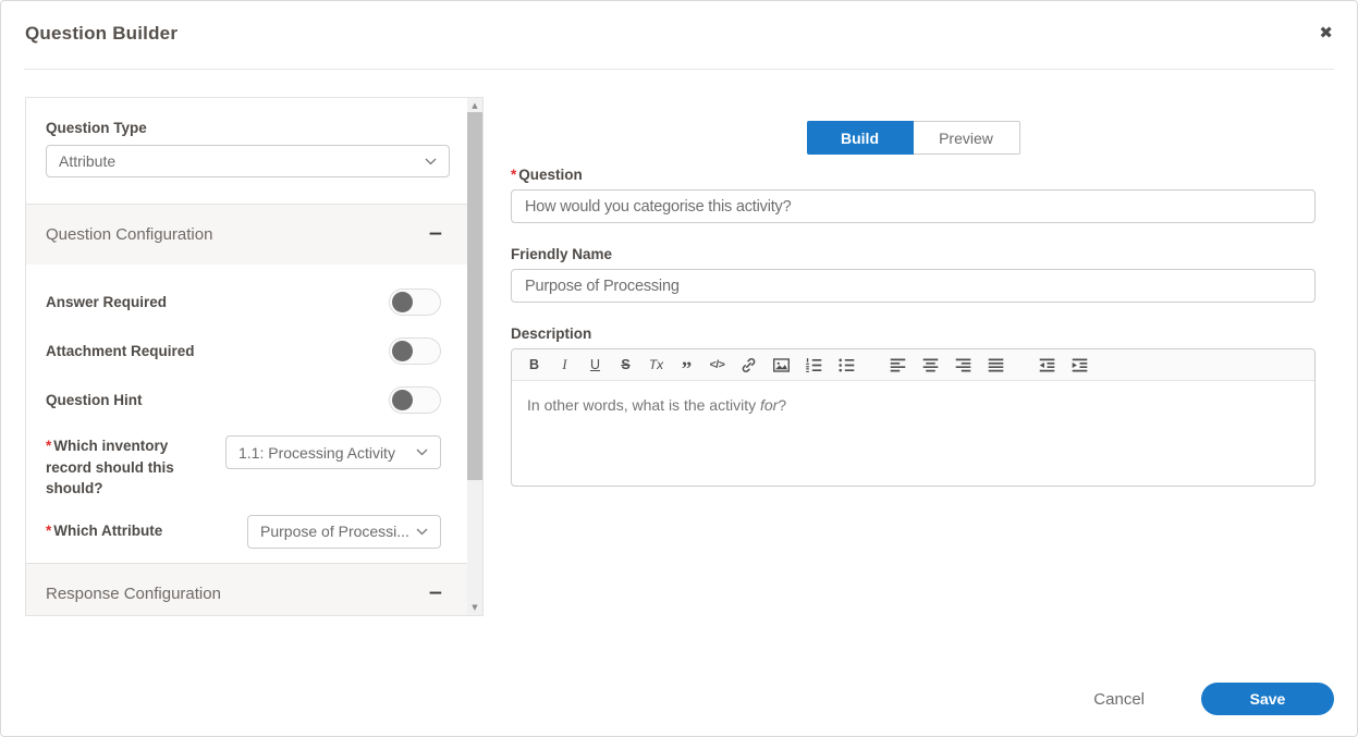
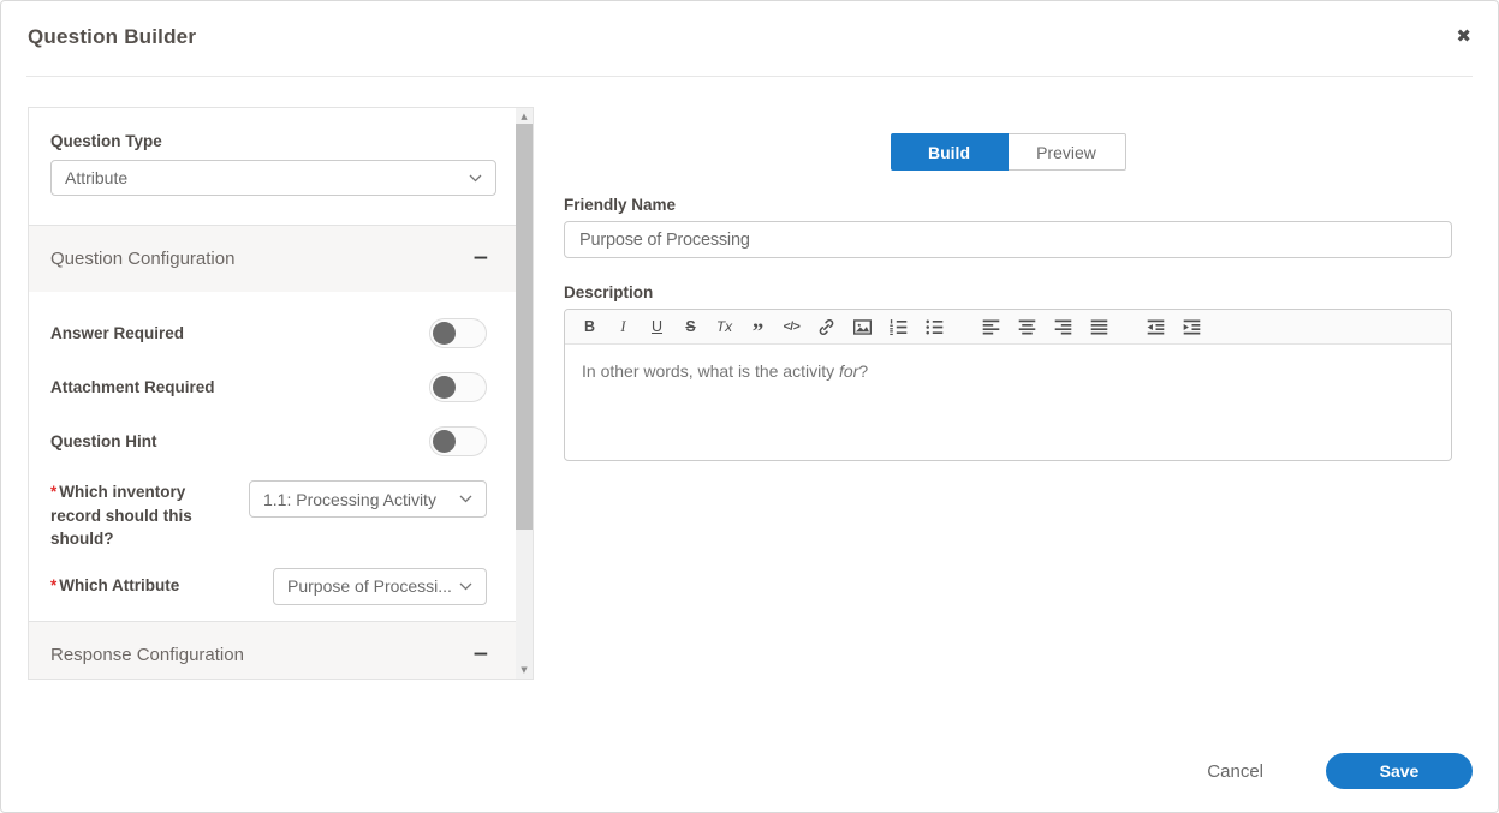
  Question Builder
  ✖
  Question Type
  Attribute
  Question Configuration
  −
  Answer Required
  Attachment Required
  Question Hint
  * Which inventory record should this should?
  1.1: Processing Activity
  * Which Attribute
  Purpose of Processi...
  Response Configuration
  −
  ▲
  ▼
  Build
  Preview
- * Question
- How would you categorise this activity?
  Friendly Name
  Purpose of Processing
  Description
  B
  I
  U
  S
  Tx
  ”
  </>
  In other words, what is the activity for?
  Cancel
  Save
